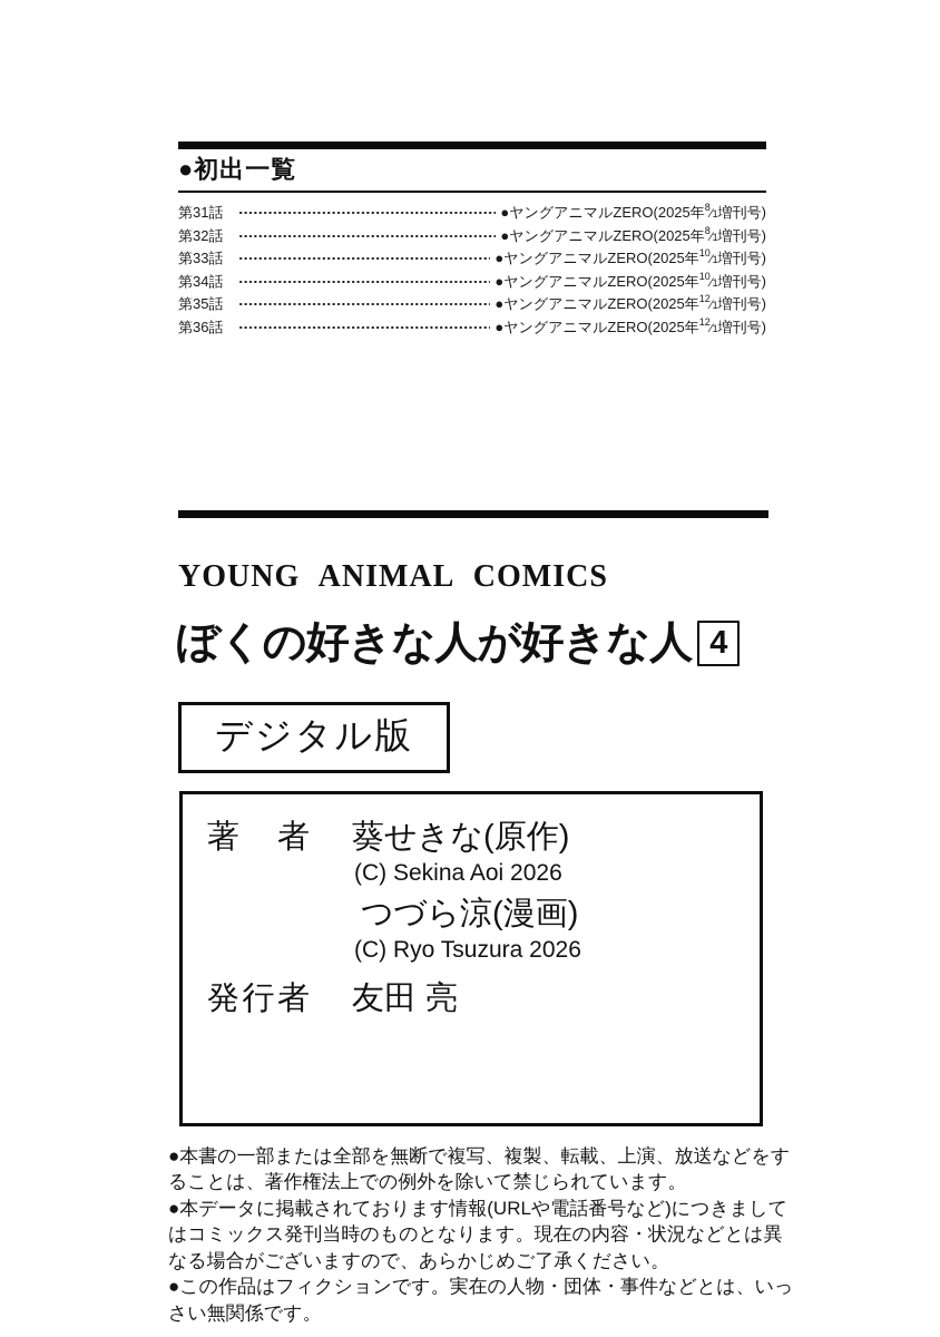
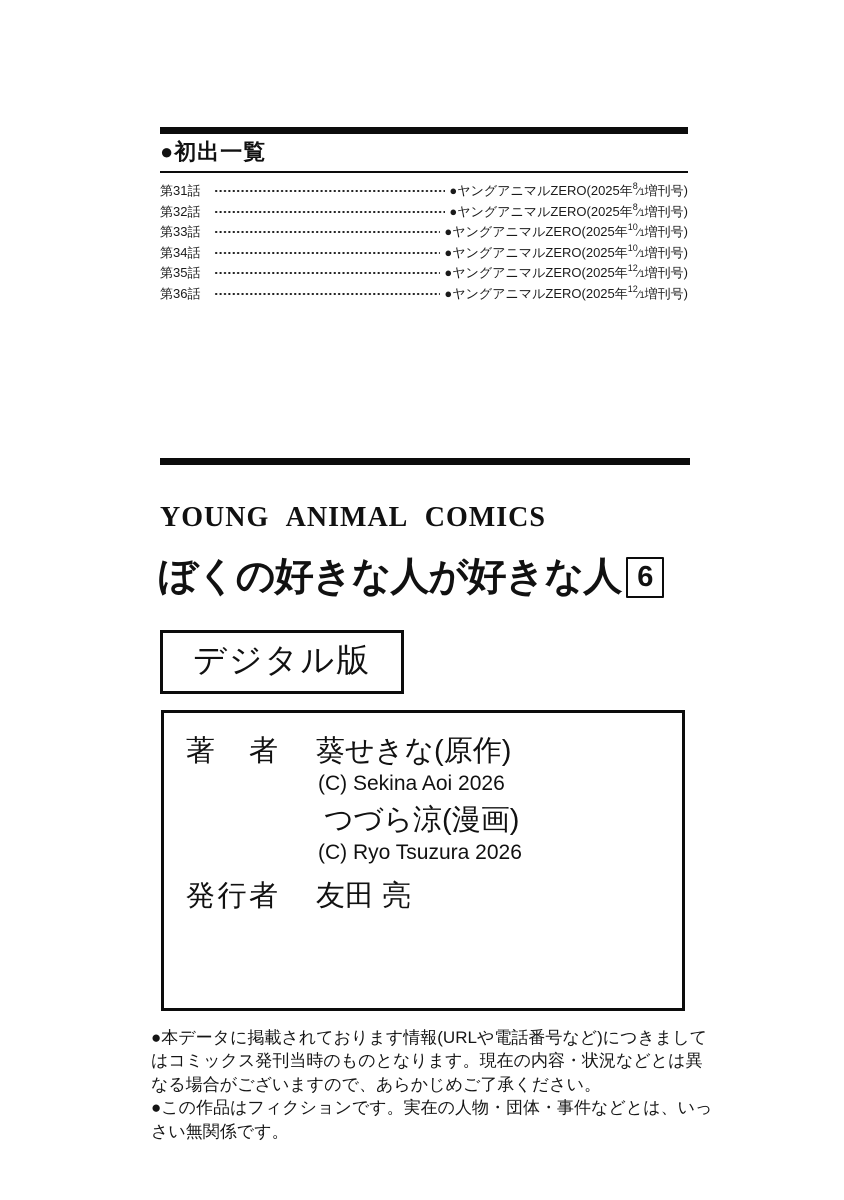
  ●初出一覧
  第31話
  ●ヤングアニマルZERO(2025年8⁄1増刊号)
  第32話
  ●ヤングアニマルZERO(2025年8⁄1増刊号)
  第33話
  ●ヤングアニマルZERO(2025年10⁄1増刊号)
  第34話
  ●ヤングアニマルZERO(2025年10⁄1増刊号)
  第35話
  ●ヤングアニマルZERO(2025年12⁄1増刊号)
  第36話
  ●ヤングアニマルZERO(2025年12⁄1増刊号)
  YOUNG ANIMAL COMICS
- ぼくの好きな人が好きな人 4
+ ぼくの好きな人が好きな人 6
  デジタル版
  著者
  葵せきな(原作)
  (C) Sekina Aoi 2026
  つづら涼(漫画)
  (C) Ryo Tsuzura 2026
  発行者
  友田 亮
- ●本書の一部または全部を無断で複写、複製、転載、上演、放送などをすることは、著作権法上での例外を除いて禁じられています。
  ●本データに掲載されております情報(URLや電話番号など)につきましてはコミックス発刊当時のものとなります。現在の内容・状況などとは異なる場合がございますので、あらかじめご了承ください。
  ●この作品はフィクションです。実在の人物・団体・事件などとは、いっさい無関係です。
